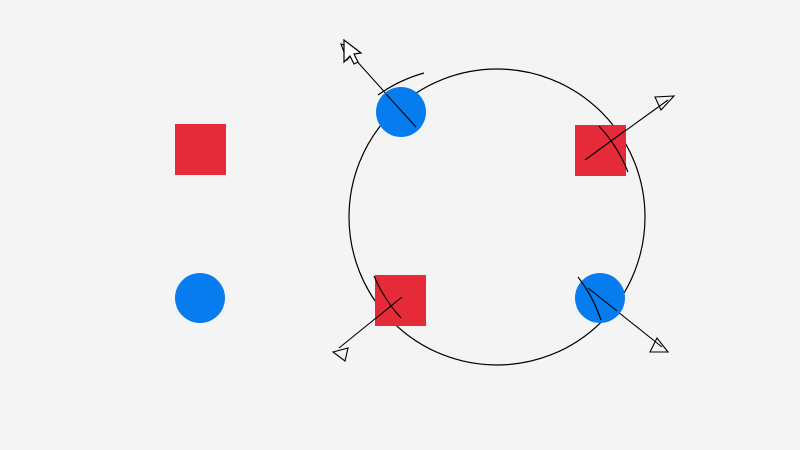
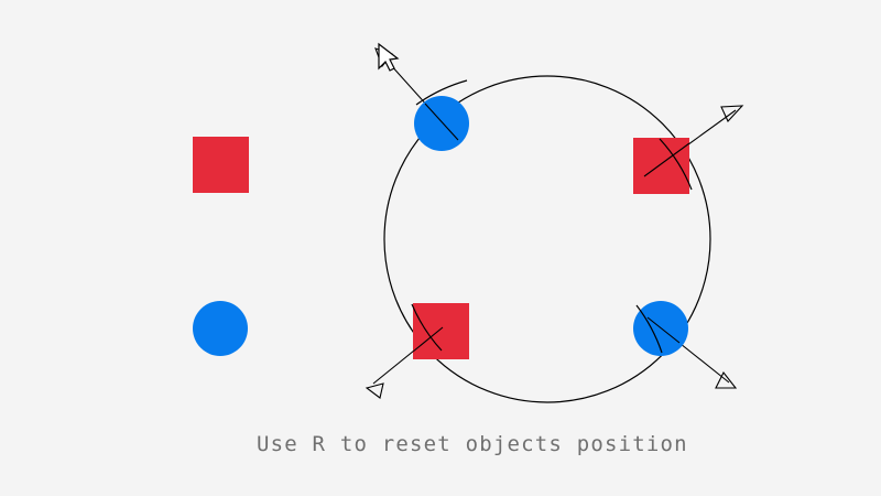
+ Use R to reset objects position
